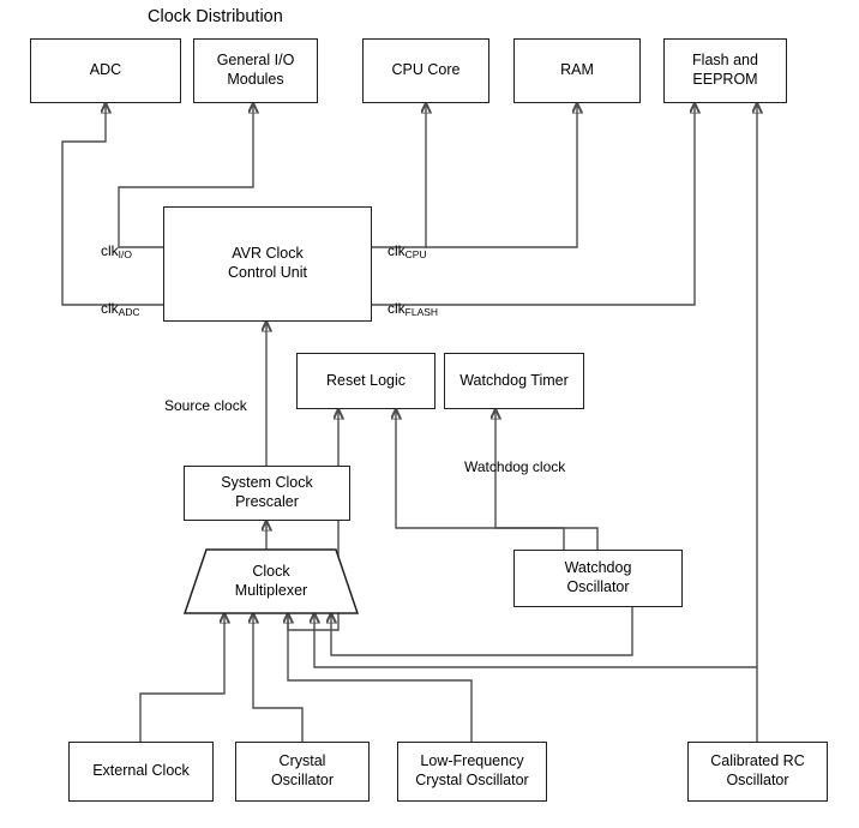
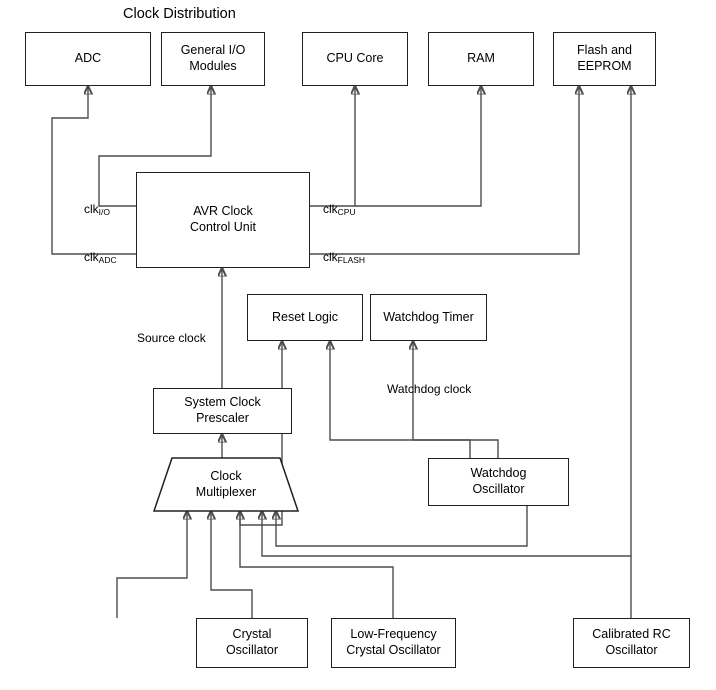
  Clock Distribution
  ADC
  General I/O
  Modules
  CPU Core
  RAM
  Flash and
  EEPROM
  AVR Clock
  Control Unit
  Reset Logic
  Watchdog Timer
  System Clock
  Prescaler
  Clock
  Multiplexer
  Watchdog
  Oscillator
- External Clock
  Crystal
  Oscillator
  Low-Frequency
  Crystal Oscillator
  Calibrated RC
  Oscillator
  clkI/O
  clkADC
  clkCPU
  clkFLASH
  Source clock
  Watchdog clock
